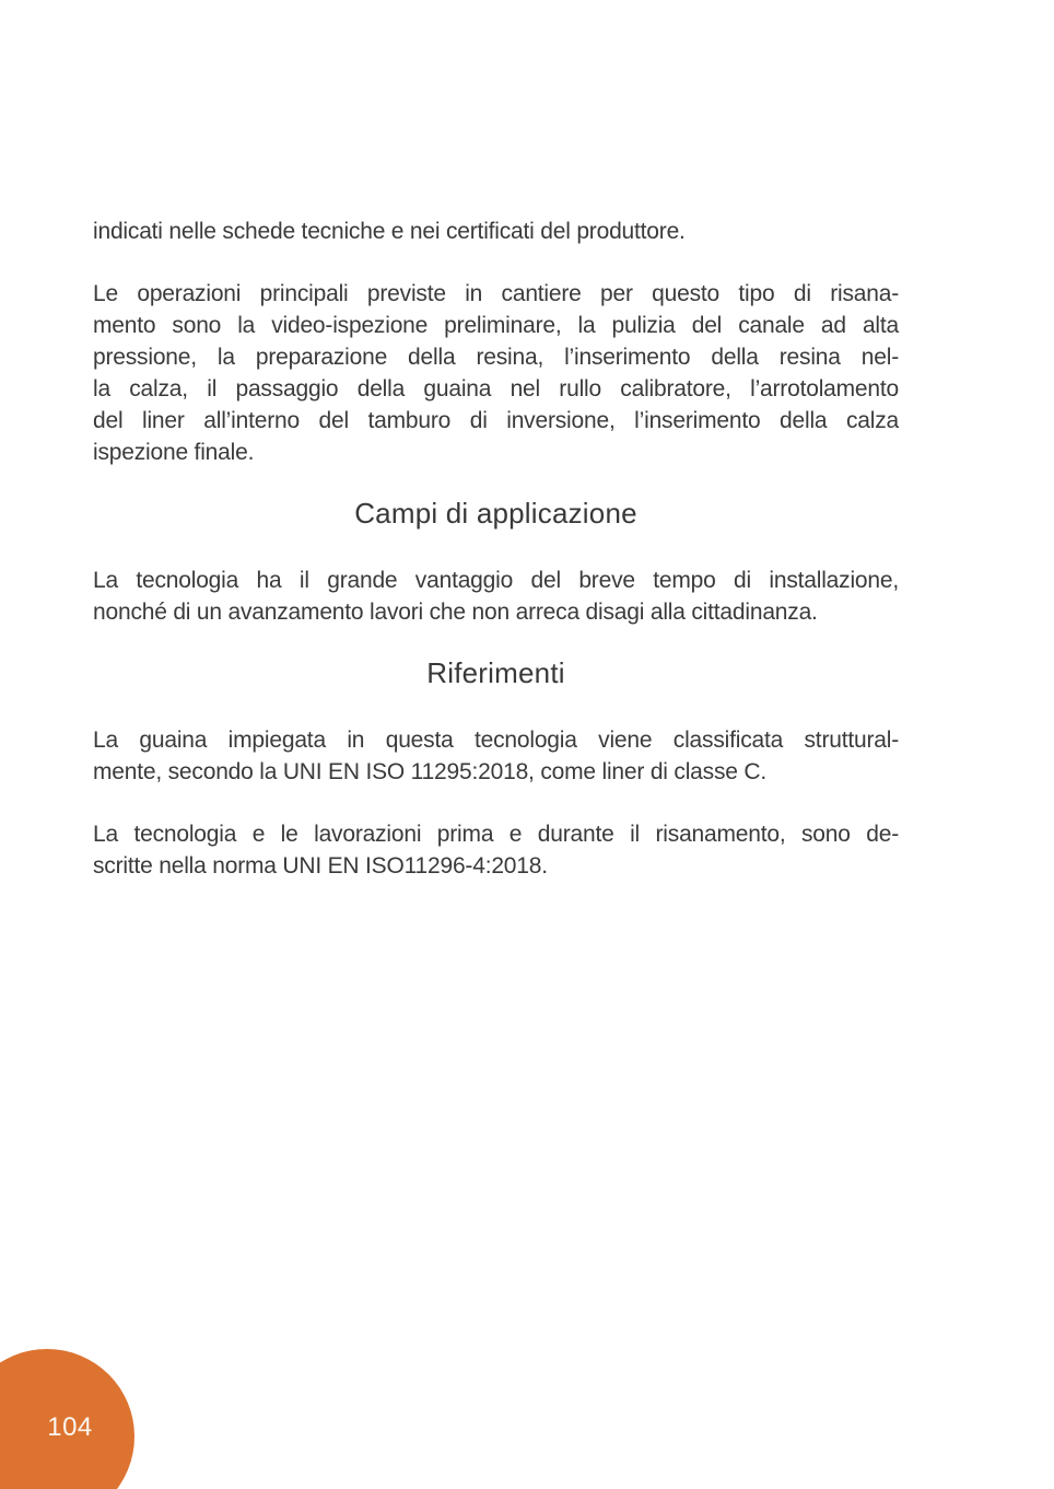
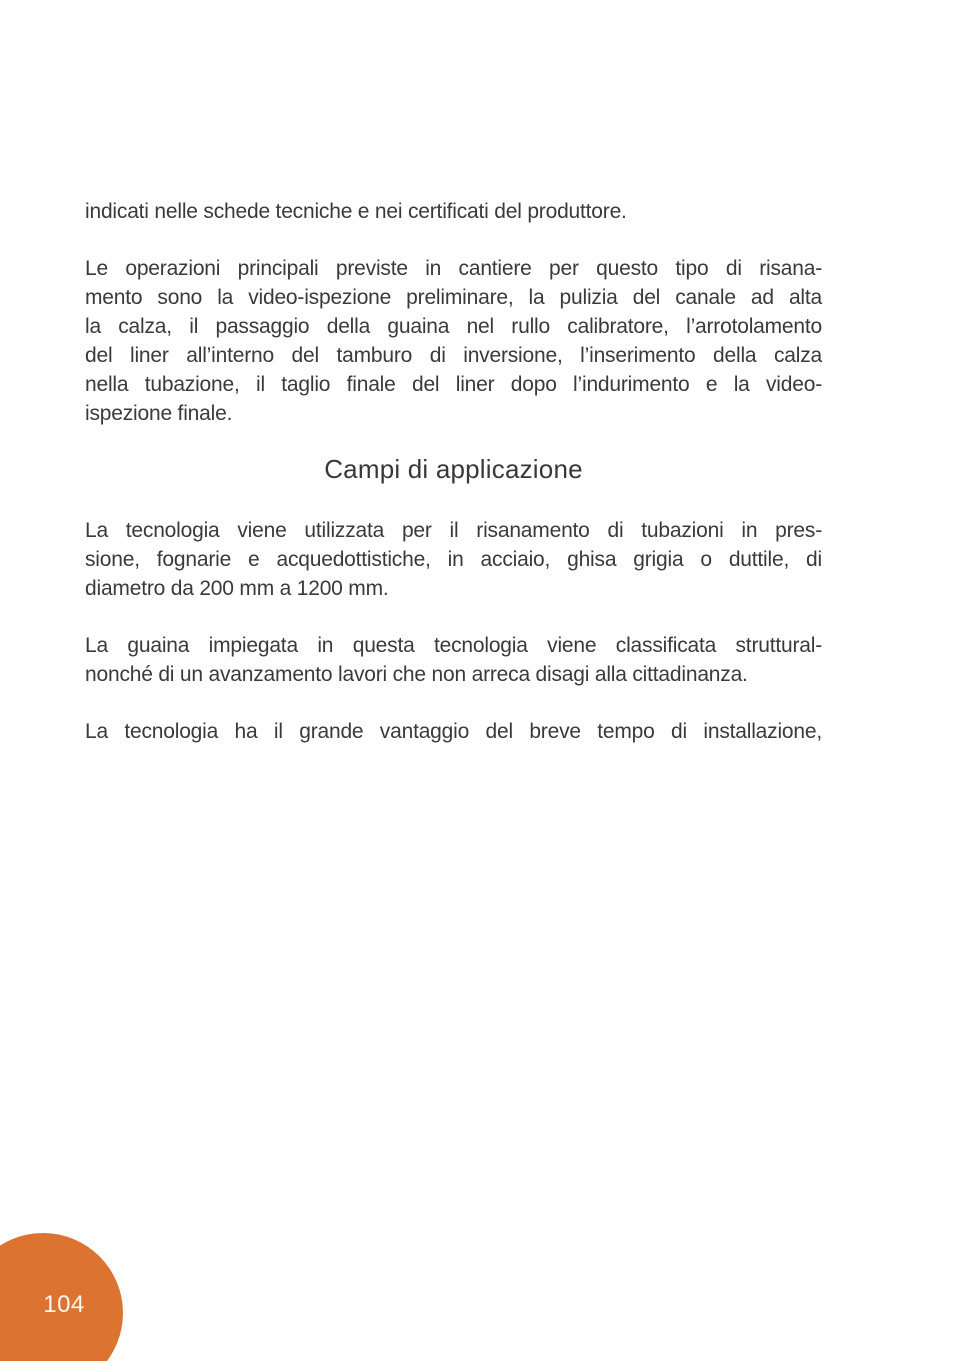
  indicati nelle schede tecniche e nei certificati del produttore.
  Le operazioni principali previste in cantiere per questo tipo di risana-
  mento sono la video-ispezione preliminare, la pulizia del canale ad alta
- pressione, la preparazione della resina, l’inserimento della resina nel-
  la calza, il passaggio della guaina nel rullo calibratore, l’arrotolamento
  del liner all’interno del tamburo di inversione, l’inserimento della calza
+ nella tubazione, il taglio finale del liner dopo l’indurimento e la video-
  ispezione finale.
  Campi di applicazione
+ La tecnologia viene utilizzata per il risanamento di tubazioni in pres-
+ sione, fognarie e acquedottistiche, in acciaio, ghisa grigia o duttile, di
+ diametro da 200 mm a 1200 mm.
- La tecnologia ha il grande vantaggio del breve tempo di installazione,
+ La guaina impiegata in questa tecnologia viene classificata struttural-
  nonché di un avanzamento lavori che non arreca disagi alla cittadinanza.
- Riferimenti
- La guaina impiegata in questa tecnologia viene classificata struttural-
+ La tecnologia ha il grande vantaggio del breve tempo di installazione,
- mente, secondo la UNI EN ISO 11295:2018, come liner di classe C.
- La tecnologia e le lavorazioni prima e durante il risanamento, sono de-
- scritte nella norma UNI EN ISO11296-4:2018.
  104
